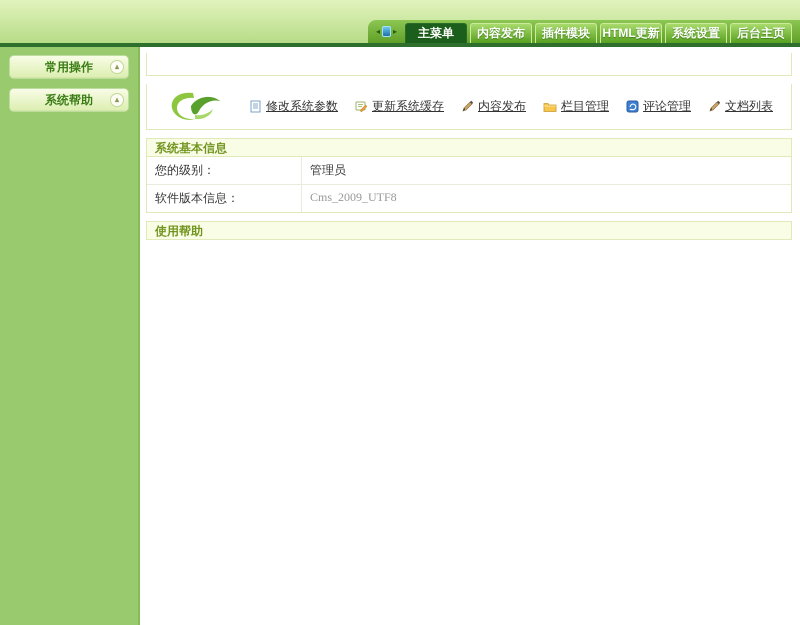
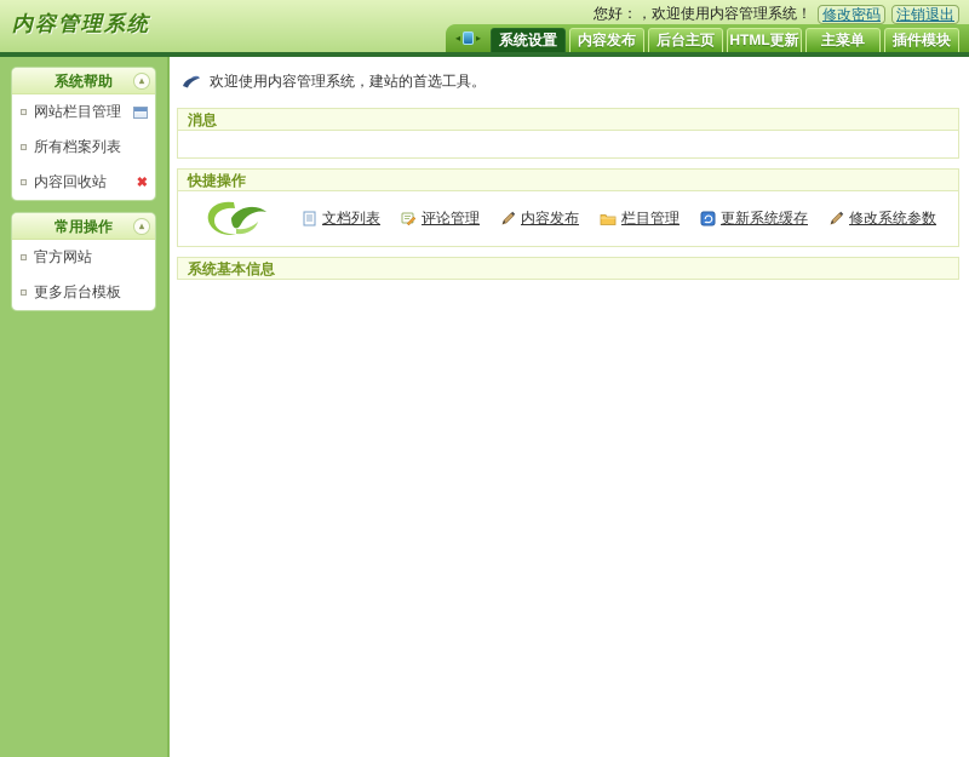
+ 内容管理系统
+ 您好：，欢迎使用内容管理系统！
+ 修改密码
+ 注销退出
  ◂
  ▸
- 主菜单
+ 系统设置
  内容发布
- 插件模块
+ 后台主页
  HTML更新
- 系统设置
+ 主菜单
- 后台主页
+ 插件模块
- 常用操作
+ 系统帮助
  ▴
+ 网站栏目管理
+ 所有档案列表
+ 内容回收站
+ ✖
- 系统帮助
+ 常用操作
  ▴
+ 官方网站
+ 更多后台模板
+ 欢迎使用内容管理系统，建站的首选工具。
+ 消息
+ 快捷操作
- 修改系统参数
+ 文档列表
- 更新系统缓存
+ 评论管理
  内容发布
  栏目管理
- 评论管理
+ 更新系统缓存
- 文档列表
+ 修改系统参数
  系统基本信息
- 您的级别：
- 管理员
- 软件版本信息：
- Cms_2009_UTF8
- 使用帮助
